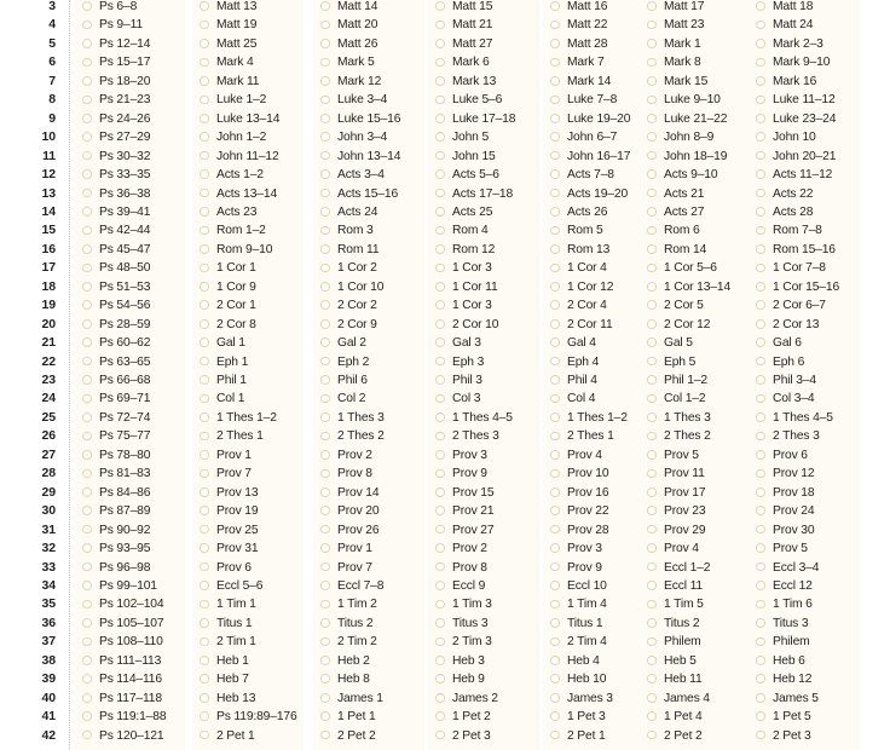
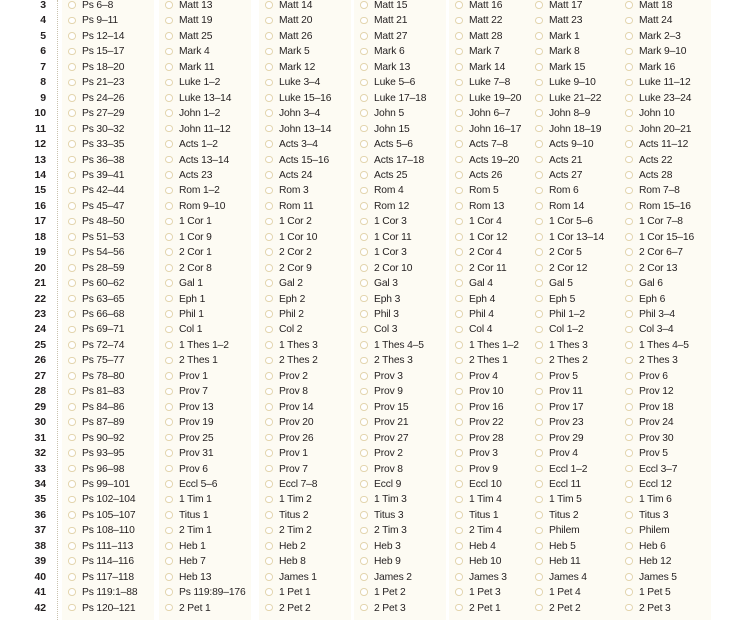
  3
  Ps 6–8
  Matt 13
  Matt 14
  Matt 15
  Matt 16
  Matt 17
  Matt 18
  4
  Ps 9–11
  Matt 19
  Matt 20
  Matt 21
  Matt 22
  Matt 23
  Matt 24
  5
  Ps 12–14
  Matt 25
  Matt 26
  Matt 27
  Matt 28
  Mark 1
  Mark 2–3
  6
  Ps 15–17
  Mark 4
  Mark 5
  Mark 6
  Mark 7
  Mark 8
  Mark 9–10
  7
  Ps 18–20
  Mark 11
  Mark 12
  Mark 13
  Mark 14
  Mark 15
  Mark 16
  8
  Ps 21–23
  Luke 1–2
  Luke 3–4
  Luke 5–6
  Luke 7–8
  Luke 9–10
  Luke 11–12
  9
  Ps 24–26
  Luke 13–14
  Luke 15–16
  Luke 17–18
  Luke 19–20
  Luke 21–22
  Luke 23–24
  10
  Ps 27–29
  John 1–2
  John 3–4
  John 5
  John 6–7
  John 8–9
  John 10
  11
  Ps 30–32
  John 11–12
  John 13–14
  John 15
  John 16–17
  John 18–19
  John 20–21
  12
  Ps 33–35
  Acts 1–2
  Acts 3–4
  Acts 5–6
  Acts 7–8
  Acts 9–10
  Acts 11–12
  13
  Ps 36–38
  Acts 13–14
  Acts 15–16
  Acts 17–18
  Acts 19–20
  Acts 21
  Acts 22
  14
  Ps 39–41
  Acts 23
  Acts 24
  Acts 25
  Acts 26
  Acts 27
  Acts 28
  15
  Ps 42–44
  Rom 1–2
  Rom 3
  Rom 4
  Rom 5
  Rom 6
  Rom 7–8
  16
  Ps 45–47
  Rom 9–10
  Rom 11
  Rom 12
  Rom 13
  Rom 14
  Rom 15–16
  17
  Ps 48–50
  1 Cor 1
  1 Cor 2
  1 Cor 3
  1 Cor 4
  1 Cor 5–6
  1 Cor 7–8
  18
  Ps 51–53
  1 Cor 9
  1 Cor 10
  1 Cor 11
  1 Cor 12
  1 Cor 13–14
  1 Cor 15–16
  19
  Ps 54–56
  2 Cor 1
  2 Cor 2
  1 Cor 3
  2 Cor 4
  2 Cor 5
  2 Cor 6–7
  20
  Ps 28–59
  2 Cor 8
  2 Cor 9
  2 Cor 10
  2 Cor 11
  2 Cor 12
  2 Cor 13
  21
  Ps 60–62
  Gal 1
  Gal 2
  Gal 3
  Gal 4
  Gal 5
  Gal 6
  22
  Ps 63–65
  Eph 1
  Eph 2
  Eph 3
  Eph 4
  Eph 5
  Eph 6
  23
  Ps 66–68
  Phil 1
- Phil 6
+ Phil 2
  Phil 3
  Phil 4
  Phil 1–2
  Phil 3–4
  24
  Ps 69–71
  Col 1
  Col 2
  Col 3
  Col 4
  Col 1–2
  Col 3–4
  25
  Ps 72–74
  1 Thes 1–2
  1 Thes 3
  1 Thes 4–5
  1 Thes 1–2
  1 Thes 3
  1 Thes 4–5
  26
  Ps 75–77
  2 Thes 1
  2 Thes 2
  2 Thes 3
  2 Thes 1
  2 Thes 2
  2 Thes 3
  27
  Ps 78–80
  Prov 1
  Prov 2
  Prov 3
  Prov 4
  Prov 5
  Prov 6
  28
  Ps 81–83
  Prov 7
  Prov 8
  Prov 9
  Prov 10
  Prov 11
  Prov 12
  29
  Ps 84–86
  Prov 13
  Prov 14
  Prov 15
  Prov 16
  Prov 17
  Prov 18
  30
  Ps 87–89
  Prov 19
  Prov 20
  Prov 21
  Prov 22
  Prov 23
  Prov 24
  31
  Ps 90–92
  Prov 25
  Prov 26
  Prov 27
  Prov 28
  Prov 29
  Prov 30
  32
  Ps 93–95
  Prov 31
  Prov 1
  Prov 2
  Prov 3
  Prov 4
  Prov 5
  33
  Ps 96–98
  Prov 6
  Prov 7
  Prov 8
  Prov 9
  Eccl 1–2
- Eccl 3–4
+ Eccl 3–7
  34
  Ps 99–101
  Eccl 5–6
  Eccl 7–8
  Eccl 9
  Eccl 10
  Eccl 11
  Eccl 12
  35
  Ps 102–104
  1 Tim 1
  1 Tim 2
  1 Tim 3
  1 Tim 4
  1 Tim 5
  1 Tim 6
  36
  Ps 105–107
  Titus 1
  Titus 2
  Titus 3
  Titus 1
  Titus 2
  Titus 3
  37
  Ps 108–110
  2 Tim 1
  2 Tim 2
  2 Tim 3
  2 Tim 4
  Philem
  Philem
  38
  Ps 111–113
  Heb 1
  Heb 2
  Heb 3
  Heb 4
  Heb 5
  Heb 6
  39
  Ps 114–116
  Heb 7
  Heb 8
  Heb 9
  Heb 10
  Heb 11
  Heb 12
  40
  Ps 117–118
  Heb 13
  James 1
  James 2
  James 3
  James 4
  James 5
  41
  Ps 119:1–88
  Ps 119:89–176
  1 Pet 1
  1 Pet 2
  1 Pet 3
  1 Pet 4
  1 Pet 5
  42
  Ps 120–121
  2 Pet 1
  2 Pet 2
  2 Pet 3
  2 Pet 1
  2 Pet 2
  2 Pet 3
